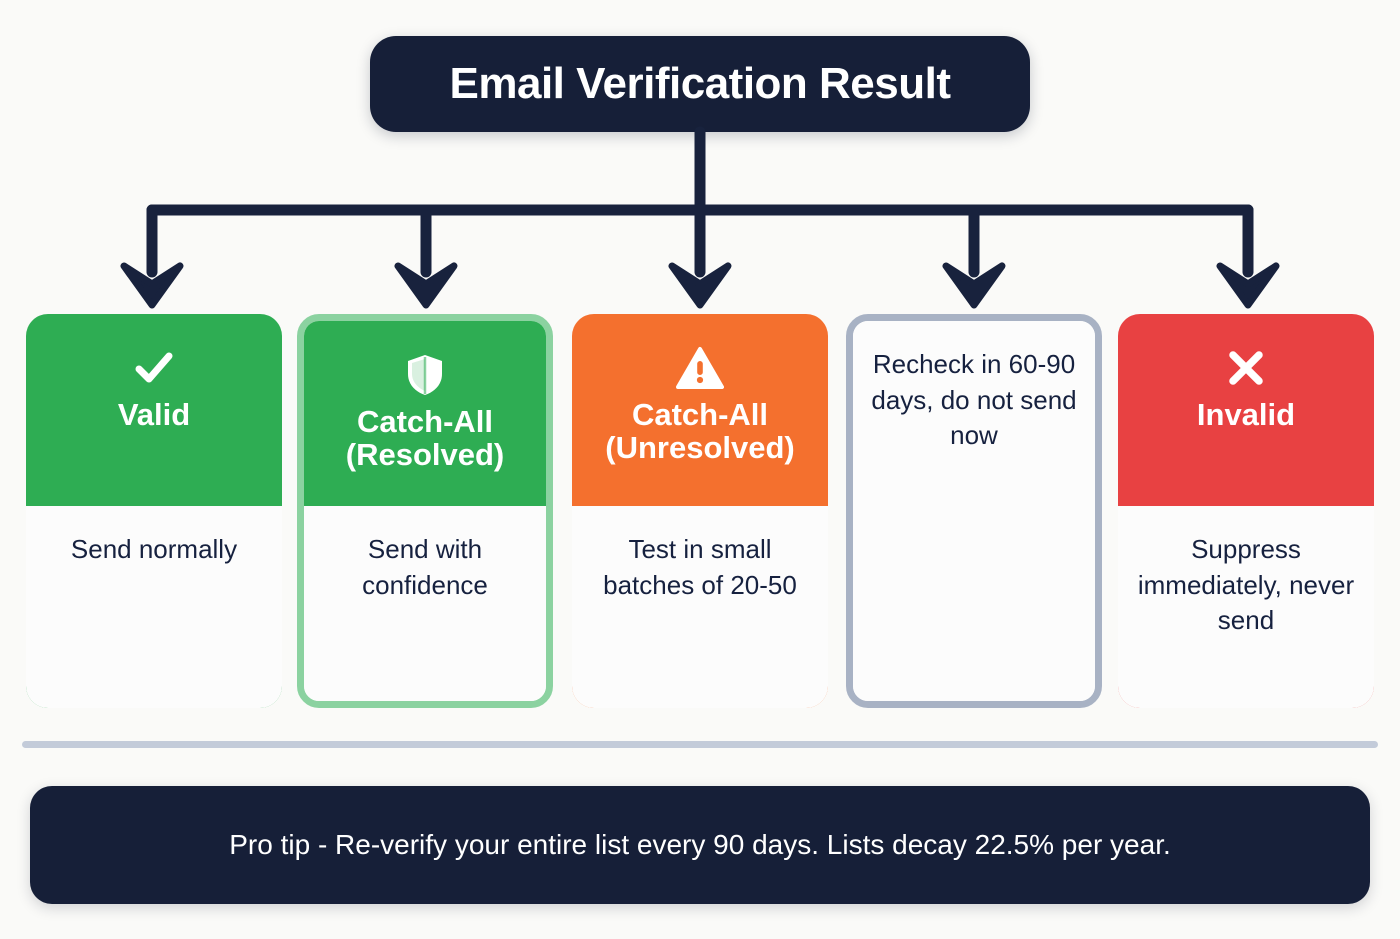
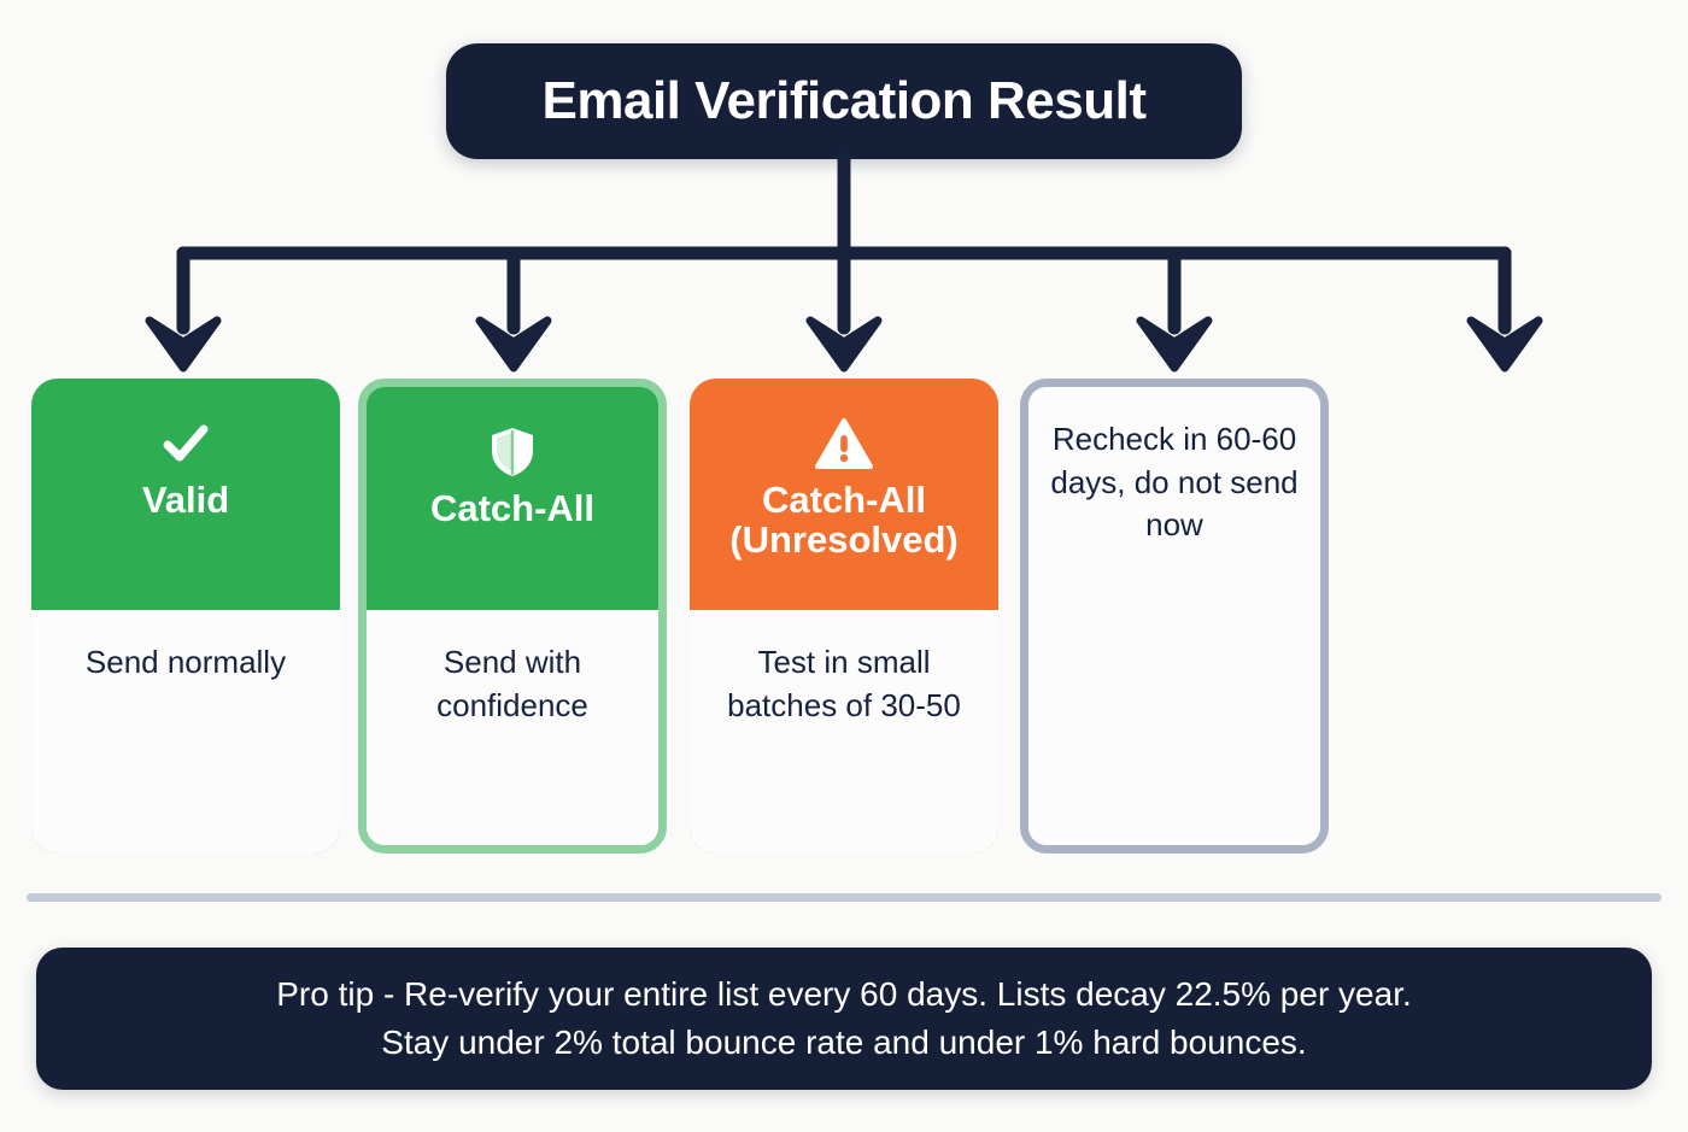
  Email Verification Result
  Valid
  Send normally
  Catch-All
- (Resolved)
  Send with confidence
  Catch-All
  (Unresolved)
- Test in small batches of 20-50
+ Test in small batches of 30-50
- Recheck in 60-90 days, do not send now
+ Recheck in 60-60 days, do not send now
- Invalid
- Suppress immediately, never send
- Pro tip - Re-verify your entire list every 90 days. Lists decay 22.5% per year.
+ Pro tip - Re-verify your entire list every 60 days. Lists decay 22.5% per year.
+ Stay under 2% total bounce rate and under 1% hard bounces.
